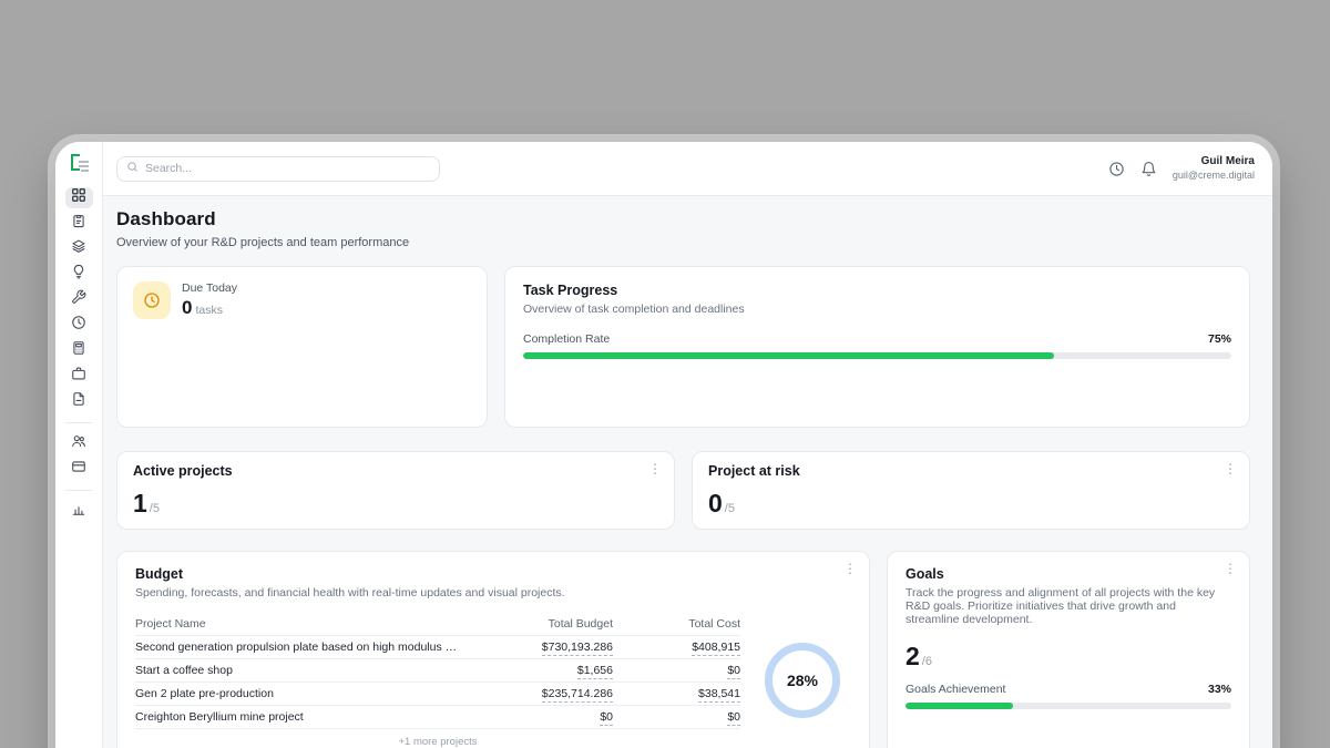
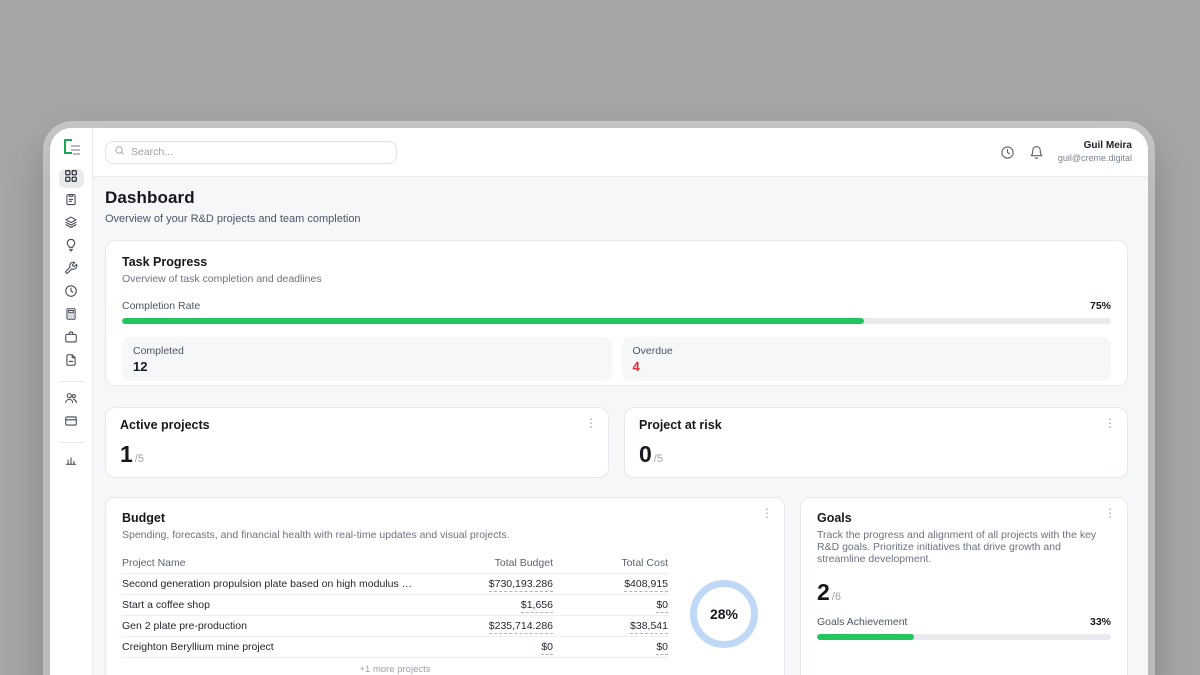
  Search...
  Guil Meira
  guil@creme.digital
  Dashboard
- Overview of your R&D projects and team performance
+ Overview of your R&D projects and team completion
- Due Today
- 0 tasks
  Task Progress
  Overview of task completion and deadlines
  Completion Rate
  75%
+ Completed
+ 12
+ Overdue
+ 4
  Active projects
  ⋮
  1 /5
  Project at risk
  ⋮
  0 /5
  Budget
  ⋮
  Spending, forecasts, and financial health with real-time updates and visual projects.
  Project Name
  Total Budget
  Total Cost
  Second generation propulsion plate based on high modulus fiber
  $730,193.286
  $408,915
  Start a coffee shop
  $1,656
  $0
  Gen 2 plate pre-production
  $235,714.286
  $38,541
  Creighton Beryllium mine project
  $0
  $0
  +1 more projects
  28%
  Goals
  ⋮
  Track the progress and alignment of all projects with the key R&D goals. Prioritize initiatives that drive growth and streamline development.
  2 /6
  Goals Achievement
  33%
